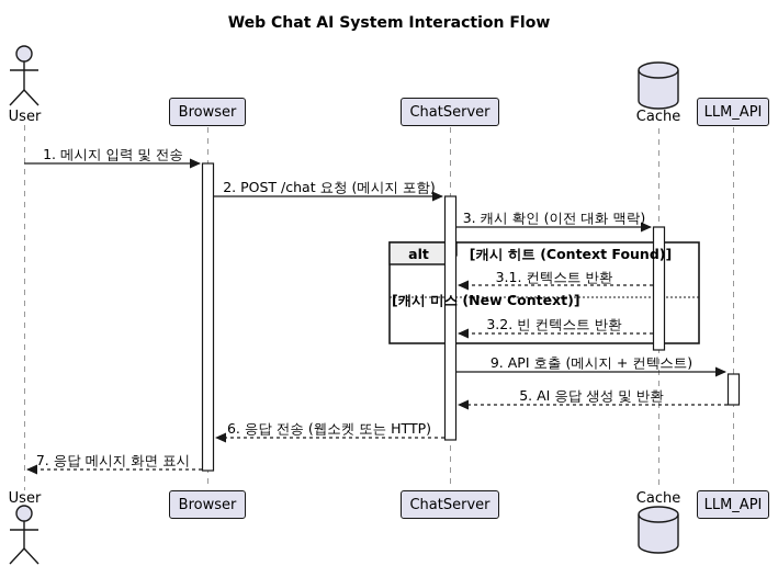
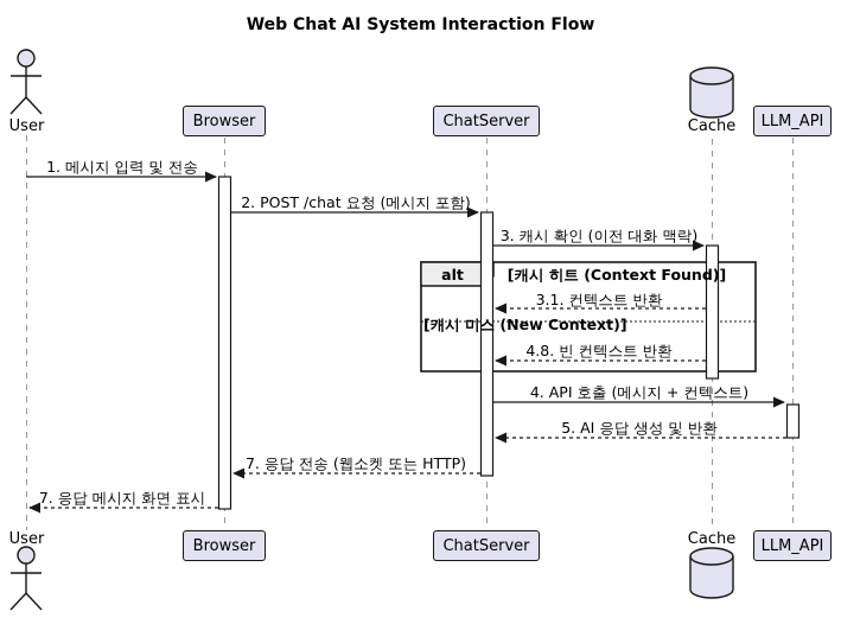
  Web Chat AI System Interaction Flow
  User
  Browser
  ChatServer
  Cache
  LLM_API
  User
  Browser
  ChatServer
  Cache
  LLM_API
  1. 메시지 입력 및 전송
  2. POST /chat 요청 (메시지 포함)
  3. 캐시 확인 (이전 대화 맥락)
  3.1. 컨텍스트 반환
- 3.2. 빈 컨텍스트 반환
+ 4.8. 빈 컨텍스트 반환
- 9. API 호출 (메시지 + 컨텍스트)
+ 4. API 호출 (메시지 + 컨텍스트)
  5. AI 응답 생성 및 반환
- 6. 응답 전송 (웹소켓 또는 HTTP)
+ 7. 응답 전송 (웹소켓 또는 HTTP)
  7. 응답 메시지 화면 표시
  alt
  [캐시 히트 (Context Found)]
  [캐시 미스 (New Context)]
